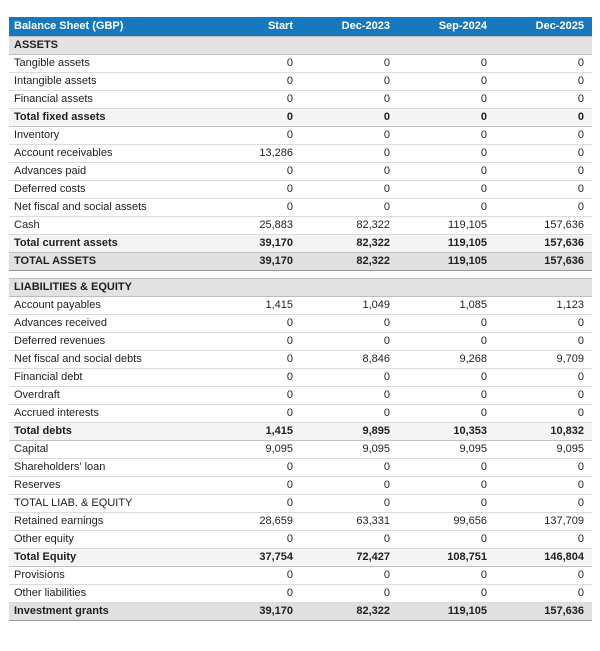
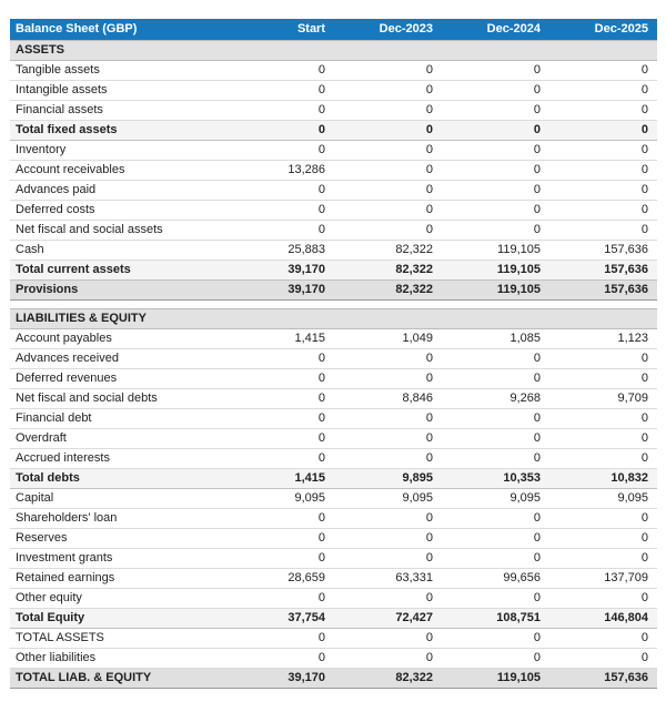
- Balance Sheet (GBP)	Start	Dec-2023	Sep-2024	Dec-2025
+ Balance Sheet (GBP)	Start	Dec-2023	Dec-2024	Dec-2025
  ASSETS
  Tangible assets	0	0	0	0
  Intangible assets	0	0	0	0
  Financial assets	0	0	0	0
  Total fixed assets	0	0	0	0
  Inventory	0	0	0	0
  Account receivables	13,286	0	0	0
  Advances paid	0	0	0	0
  Deferred costs	0	0	0	0
  Net fiscal and social assets	0	0	0	0
  Cash	25,883	82,322	119,105	157,636
  Total current assets	39,170	82,322	119,105	157,636
- TOTAL ASSETS	39,170	82,322	119,105	157,636
+ Provisions	39,170	82,322	119,105	157,636
  LIABILITIES & EQUITY
  Account payables	1,415	1,049	1,085	1,123
  Advances received	0	0	0	0
  Deferred revenues	0	0	0	0
  Net fiscal and social debts	0	8,846	9,268	9,709
  Financial debt	0	0	0	0
  Overdraft	0	0	0	0
  Accrued interests	0	0	0	0
  Total debts	1,415	9,895	10,353	10,832
  Capital	9,095	9,095	9,095	9,095
  Shareholders' loan	0	0	0	0
  Reserves	0	0	0	0
- TOTAL LIAB. & EQUITY	0	0	0	0
+ Investment grants	0	0	0	0
  Retained earnings	28,659	63,331	99,656	137,709
  Other equity	0	0	0	0
  Total Equity	37,754	72,427	108,751	146,804
- Provisions	0	0	0	0
+ TOTAL ASSETS	0	0	0	0
  Other liabilities	0	0	0	0
- Investment grants	39,170	82,322	119,105	157,636
+ TOTAL LIAB. & EQUITY	39,170	82,322	119,105	157,636
